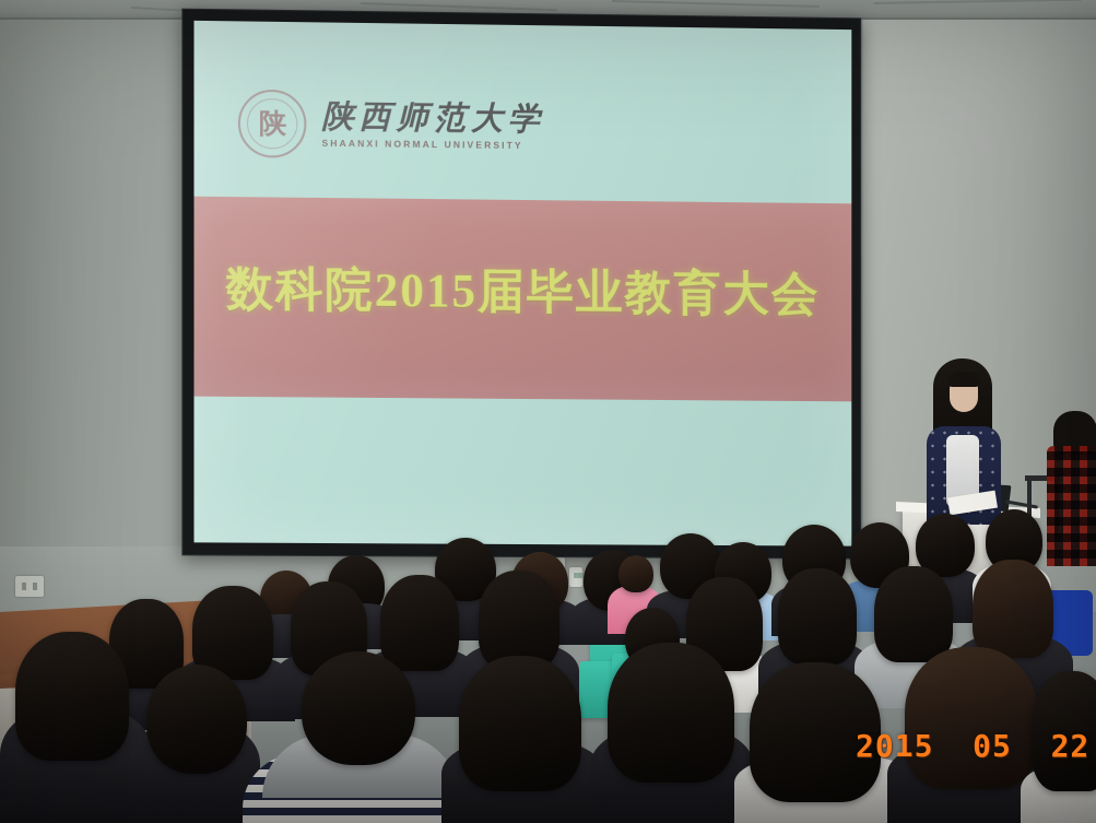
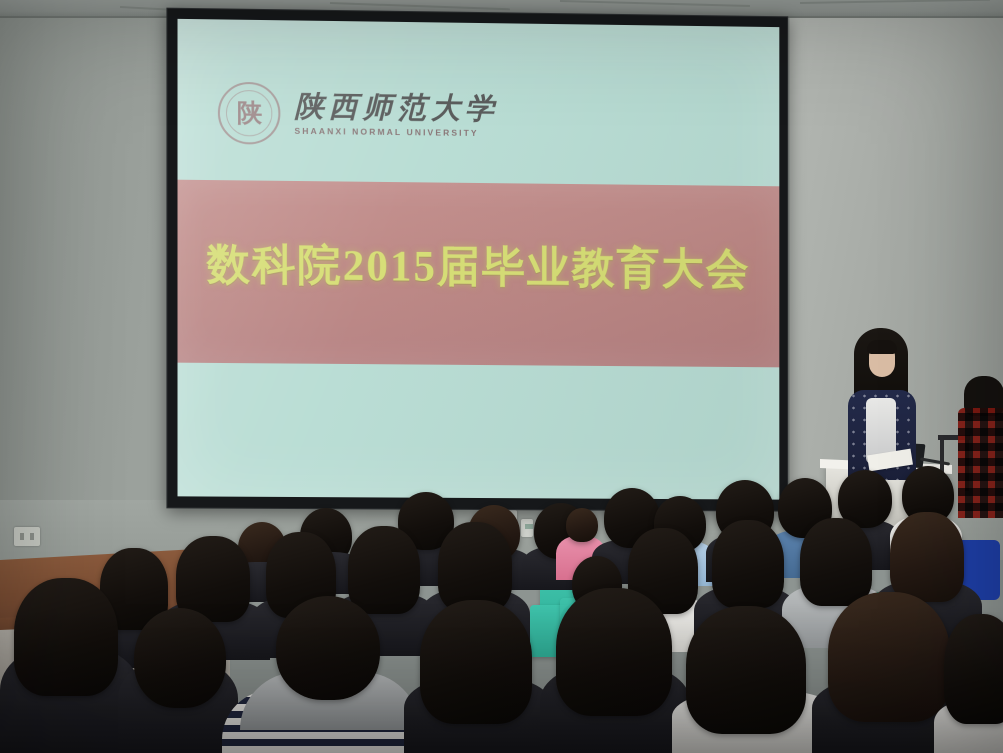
- 2015 05 22
